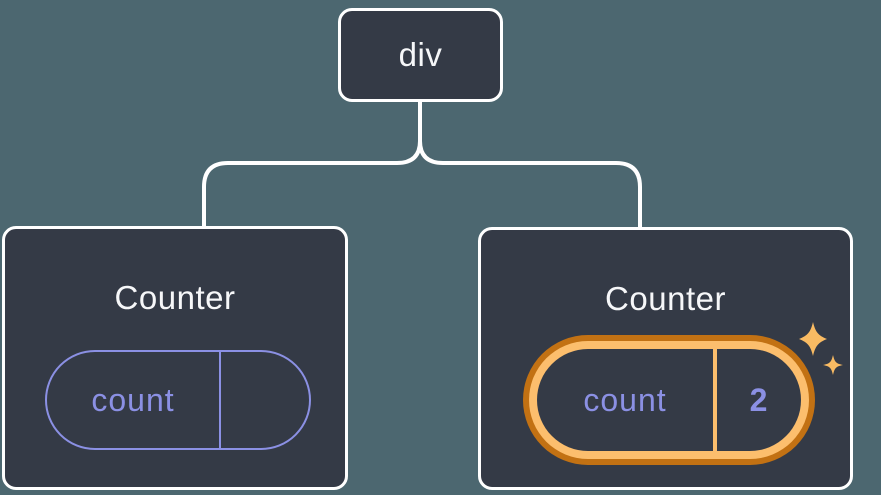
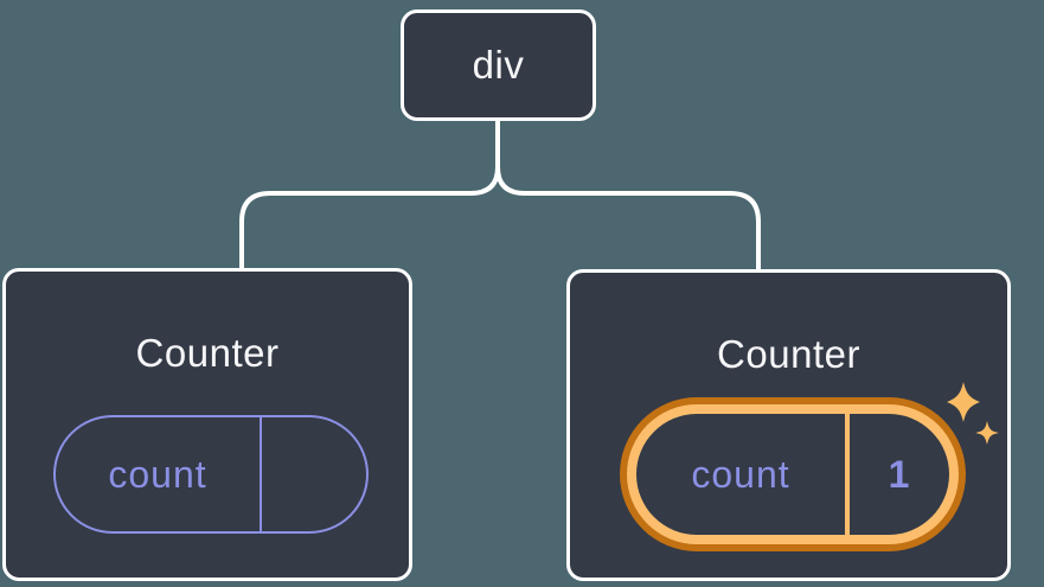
  div
  Counter
  count
  Counter
  count
- 2
+ 1
